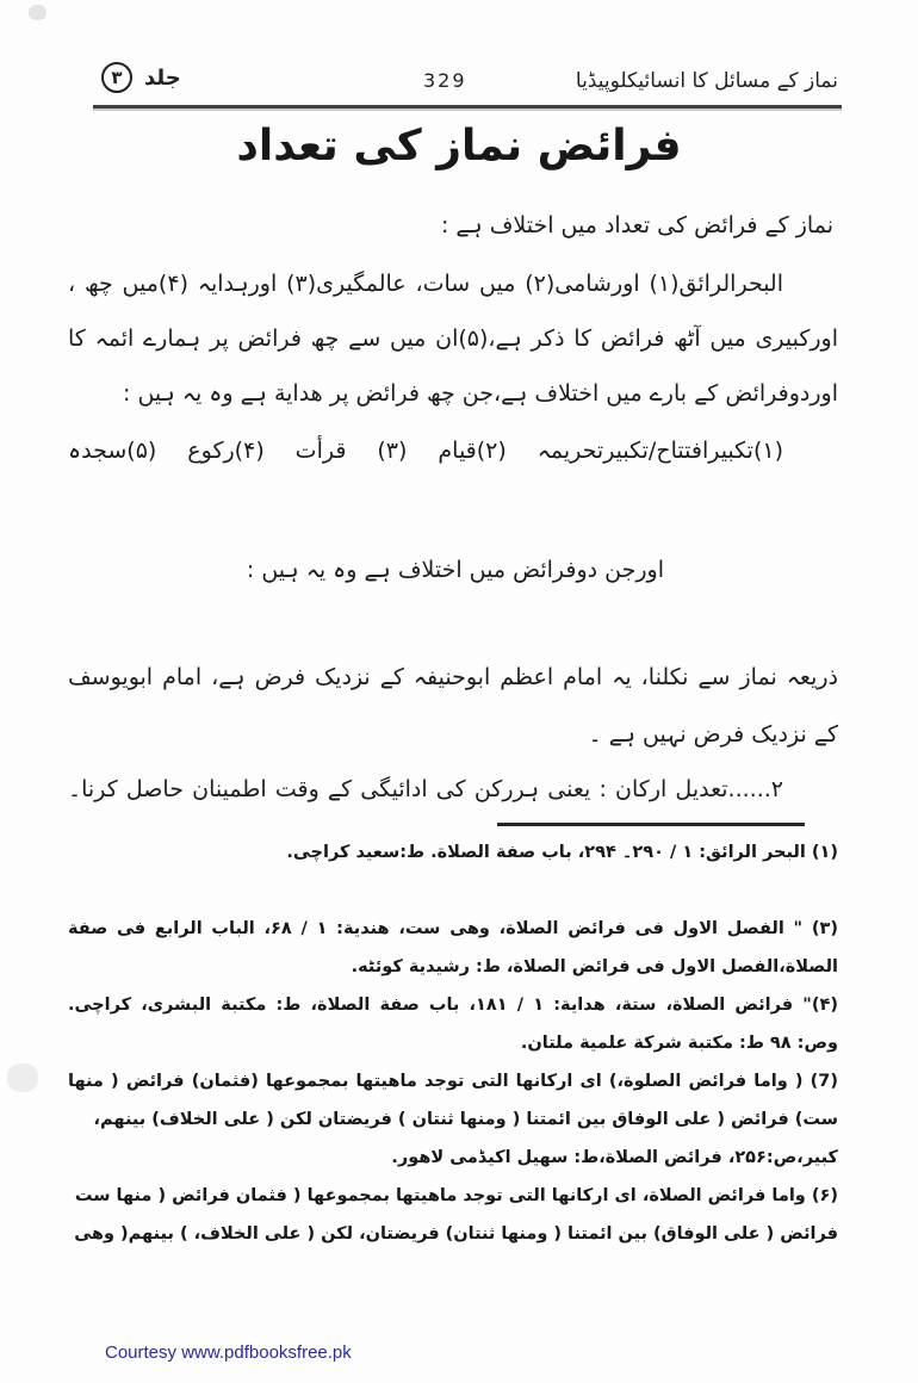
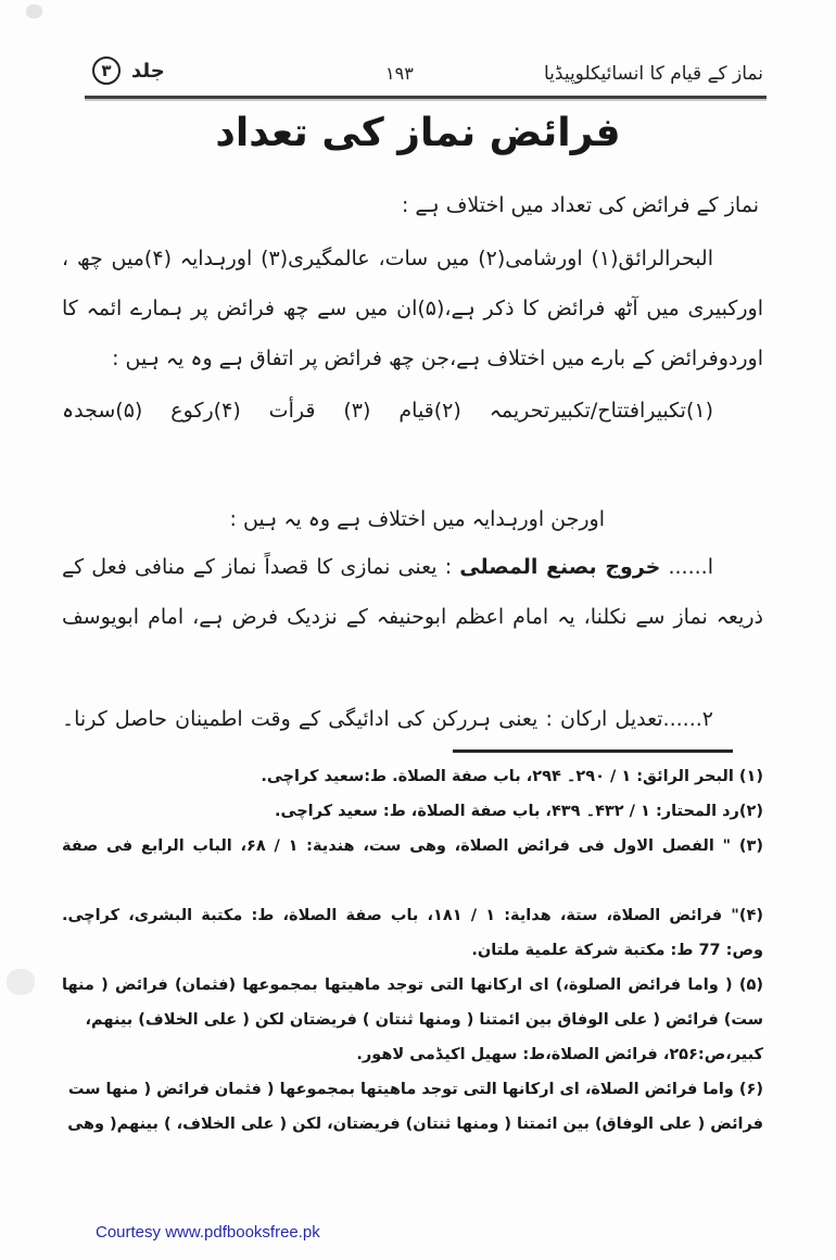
- نماز کے مسائل کا انسائیکلوپیڈیا
+ نماز کے قیام کا انسائیکلوپیڈیا
- 329
+ ۱۹۳
  جلد
  ۳
  فرائض نماز کی تعداد
  نماز کے فرائض کی تعداد میں اختلاف ہے :
  البحرالرائق(۱) اورشامی(۲) میں سات، عالمگیری(۳) اورہدایہ (۴)میں چھ ،
  اورکبیری میں آٹھ فرائض کا ذکر ہے،(۵)ان میں سے چھ فرائض پر ہمارے ائمہ کا
- اوردوفرائض کے بارے میں اختلاف ہے،جن چھ فرائض پر هدایة ہے وہ یہ ہیں :
+ اوردوفرائض کے بارے میں اختلاف ہے،جن چھ فرائض پر اتفاق ہے وہ یہ ہیں :
  (۱)تکبیرافتتاح/تکبیرتحریمہ (۲)قیام (۳) قرأت (۴)رکوع (۵)سجدہ
- اورجن دوفرائض میں اختلاف ہے وہ یہ ہیں :
+ اورجن اورہدایہ میں اختلاف ہے وہ یہ ہیں :
+ ا...... خروج بصنع المصلی : یعنی نمازی کا قصداً نماز کے منافی فعل کے
  ذریعہ نماز سے نکلنا، یہ امام اعظم ابوحنیفہ کے نزدیک فرض ہے، امام ابویوسف
- کے نزدیک فرض نہیں ہے ۔
  ۲......تعدیل ارکان : یعنی ہررکن کی ادائیگی کے وقت اطمینان حاصل کرنا۔
  (۱) البحر الرائق: ۱ / ۲۹۰۔ ۲۹۴، باب صفة الصلاة. ط:سعید کراچی.
+ (۲)رد المحتار: ۱ / ۴۳۲۔ ۴۳۹، باب صفة الصلاة، ط: سعید کراچی.
  (۳) " الفصل الاول فی فرائض الصلاة، وهی ست، هندیة: ۱ / ۶۸، الباب الرابع فی صفة
- الصلاة،الفصل الاول فی فرائض الصلاة، ط: رشیدیة کوئٹه.
  (۴)" فرائض الصلاة، ستة، هدایة: ۱ / ۱۸۱، باب صفة الصلاة، ط: مکتبة البشری، کراچی.
- وص: ۹۸ ط: مکتبة شرکة علمیة ملتان.
+ وص: 77 ط: مکتبة شرکة علمیة ملتان.
- (7) ( واما فرائض الصلوة،) ای ارکانها التی توجد ماهیتها بمجموعها (فثمان) فرائض ( منها
+ (۵) ( واما فرائض الصلوة،) ای ارکانها التی توجد ماهیتها بمجموعها (فثمان) فرائض ( منها
  ست) فرائض ( علی الوفاق بین ائمتنا ( ومنها ثنتان ) فریضتان لکن ( علی الخلاف) بینهم،
  کبیر،ص:۲۵۶، فرائض الصلاة،ط: سهیل اکیڈمی لاهور.
  (۶) واما فرائض الصلاة، ای ارکانها التی توجد ماهیتها بمجموعها ( فثمان فرائض ( منها ست
  فرائض ( علی الوفاق) بین ائمتنا ( ومنها ثنتان) فریضتان، لکن ( علی الخلاف، ) بینهم( وهی
  Courtesy www.pdfbooksfree.pk
